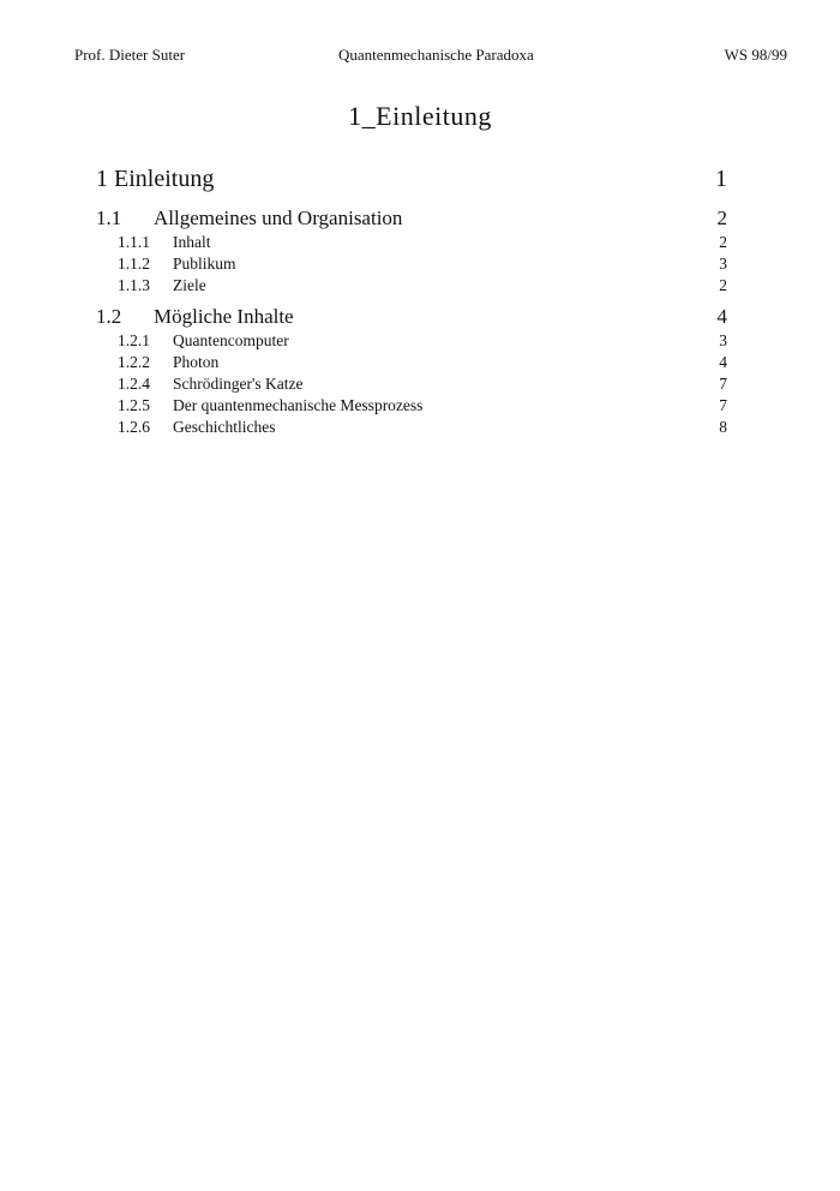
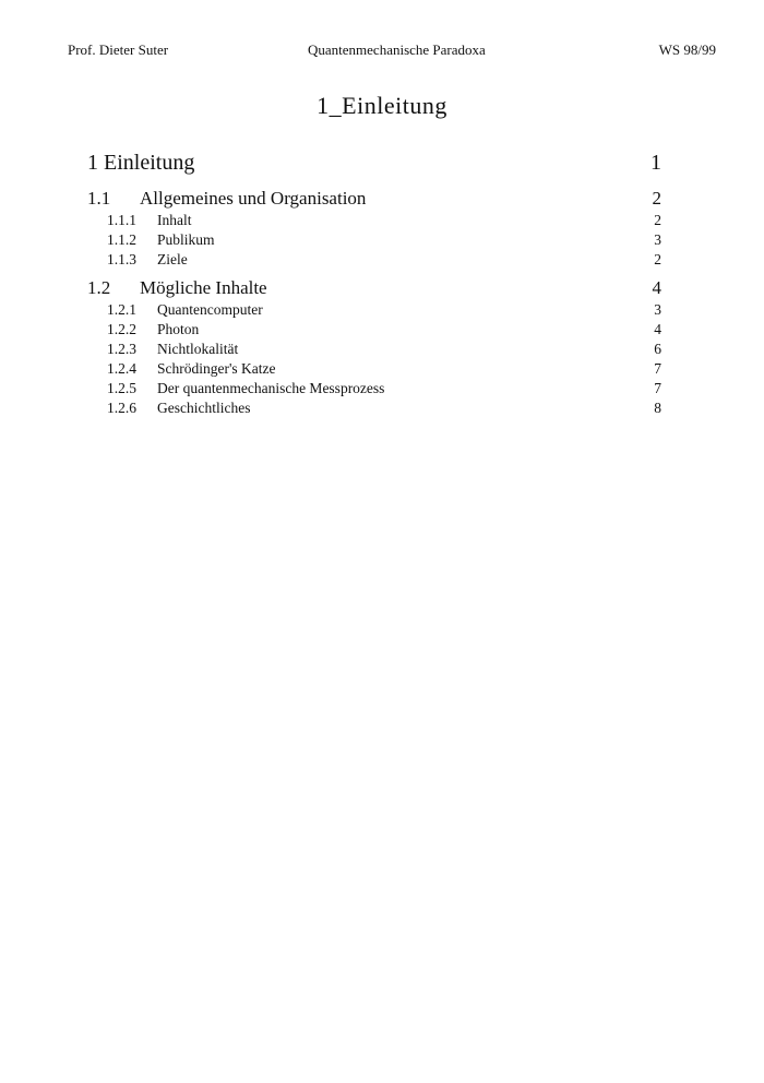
  Prof. Dieter Suter
  Quantenmechanische Paradoxa
  WS 98/99
  1_Einleitung
  1 Einleitung
  1
  1.1 Allgemeines und Organisation
  2
  1.1.1 Inhalt
  2
  1.1.2 Publikum
  3
  1.1.3 Ziele
  2
  1.2 Mögliche Inhalte
  4
  1.2.1 Quantencomputer
  3
  1.2.2 Photon
  4
+ 1.2.3 Nichtlokalität
+ 6
  1.2.4 Schrödinger's Katze
  7
  1.2.5 Der quantenmechanische Messprozess
  7
  1.2.6 Geschichtliches
  8
